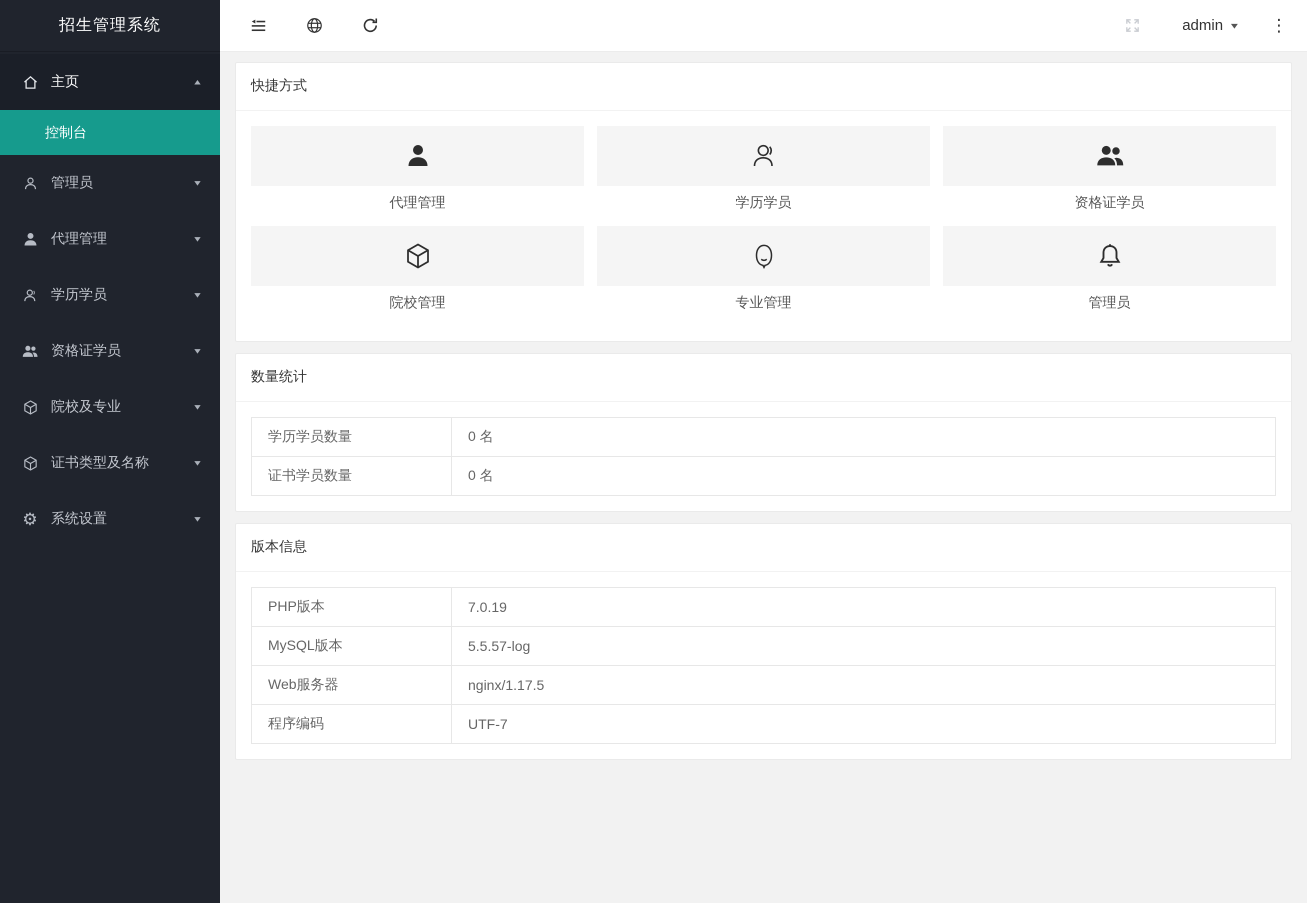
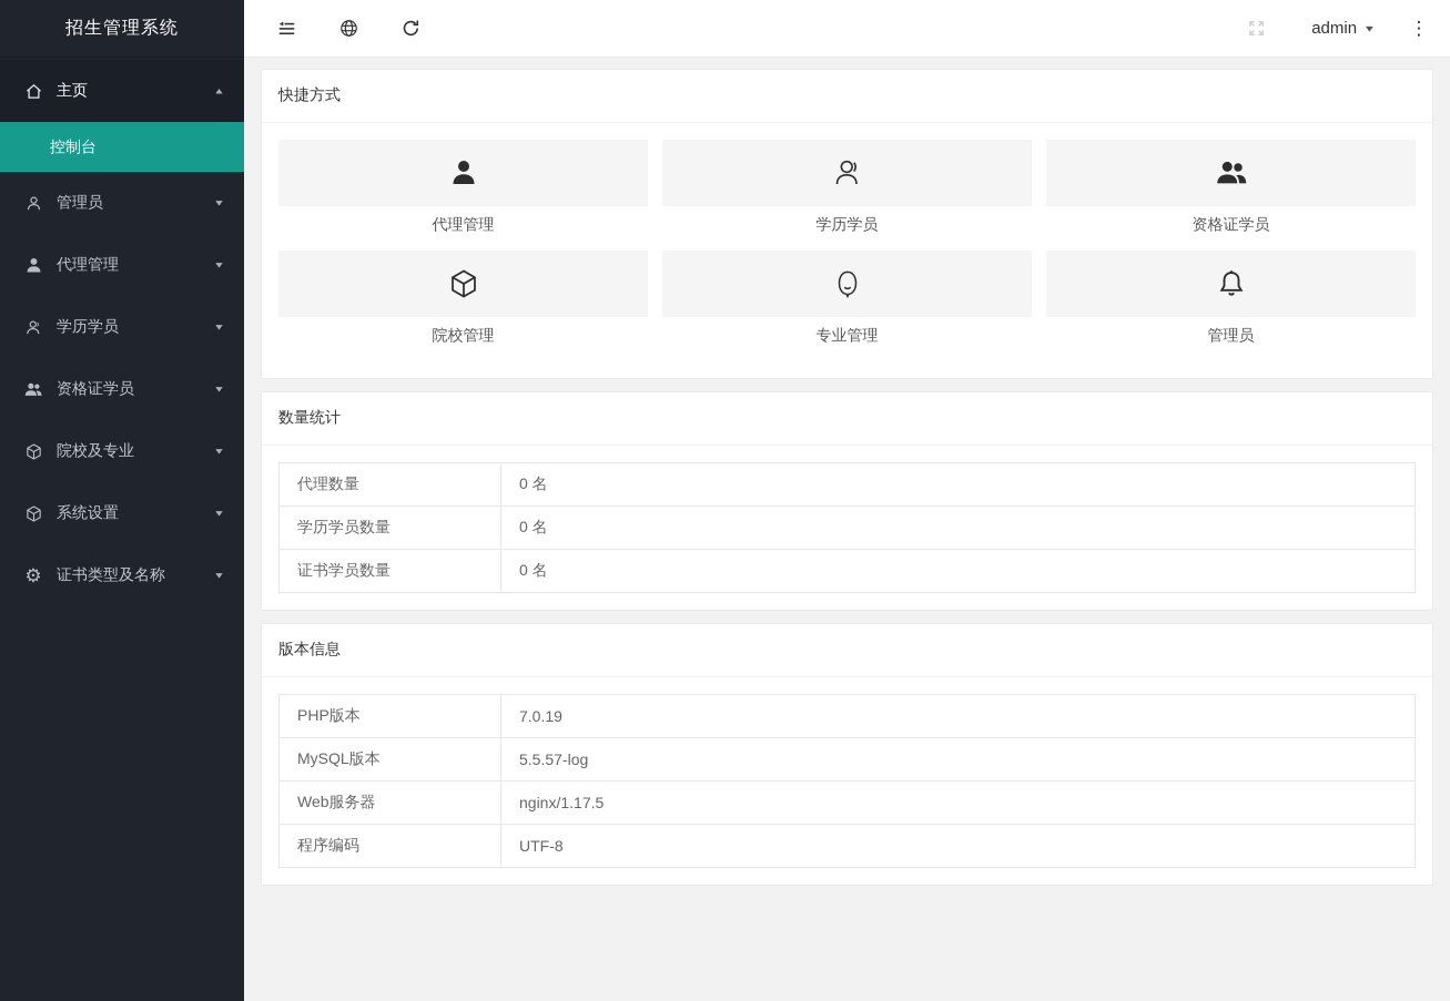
  招生管理系统
  主页
  ▲
  控制台
  管理员
  ▼
  代理管理
  ▼
  学历学员
  ▼
  资格证学员
  ▼
  院校及专业
  ▼
- 证书类型及名称
+ 系统设置
  ▼
  ⚙
- 系统设置
+ 证书类型及名称
  ▼
  admin
  ▼
  ⋮
  快捷方式
  代理管理
  学历学员
  资格证学员
  院校管理
  专业管理
  管理员
  数量统计
+ 代理数量	0 名
  学历学员数量	0 名
  证书学员数量	0 名
  版本信息
  PHP版本	7.0.19
  MySQL版本	5.5.57-log
  Web服务器	nginx/1.17.5
- 程序编码	UTF-7
+ 程序编码	UTF-8
